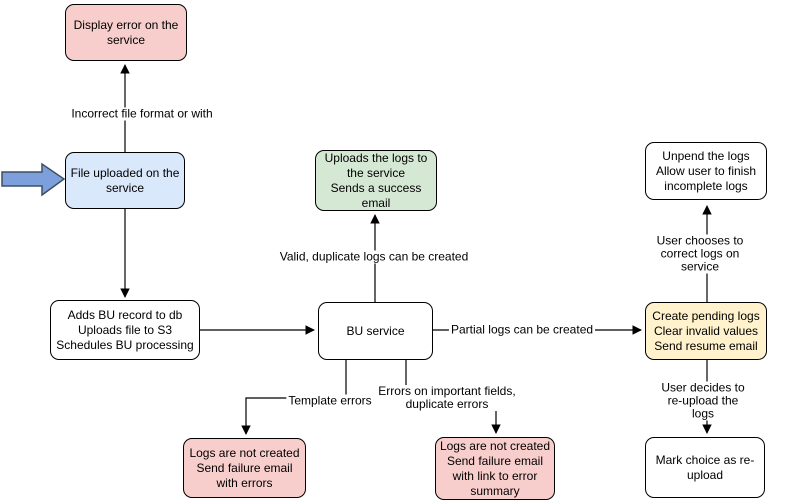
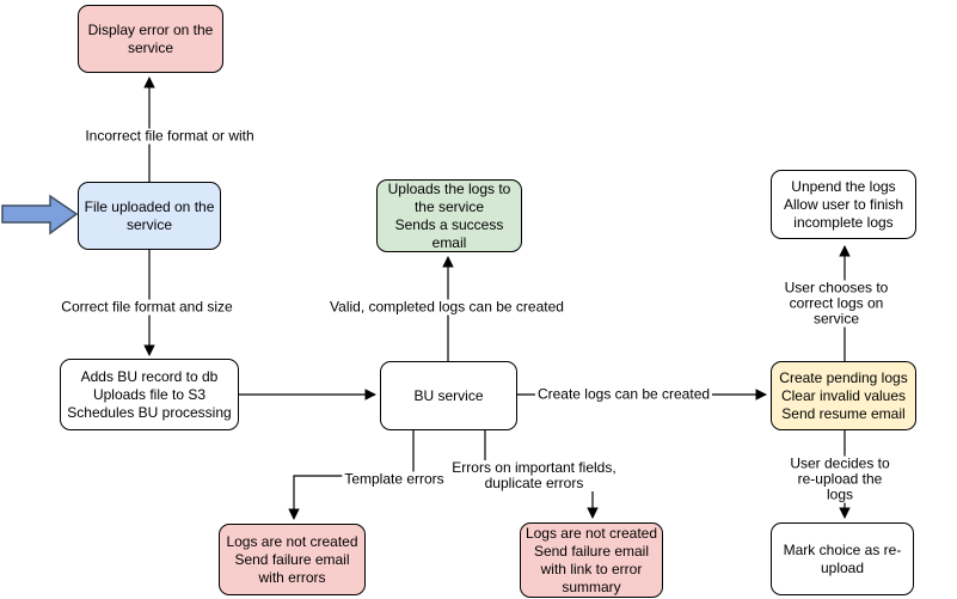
  Incorrect file format or with
+ Correct file format and size
- Valid, duplicate logs can be created
+ Valid, completed logs can be created
- Partial logs can be created
+ Create logs can be created
  Template errors
  Errors on important fields,
  duplicate errors
  User chooses to correct logs on service
  User decides to re-upload the logs
  Display error on the
  service
  File uploaded on the
  service
  Adds BU record to db
  Uploads file to S3
  Schedules BU processing
  Uploads the logs to
  the service
  Sends a success
  email
  BU service
  Unpend the logs
  Allow user to finish
  incomplete logs
  Create pending logs
  Clear invalid values
  Send resume email
  Mark choice as re-
  upload
  Logs are not created
  Send failure email
  with errors
  Logs are not created
  Send failure email
  with link to error
  summary
